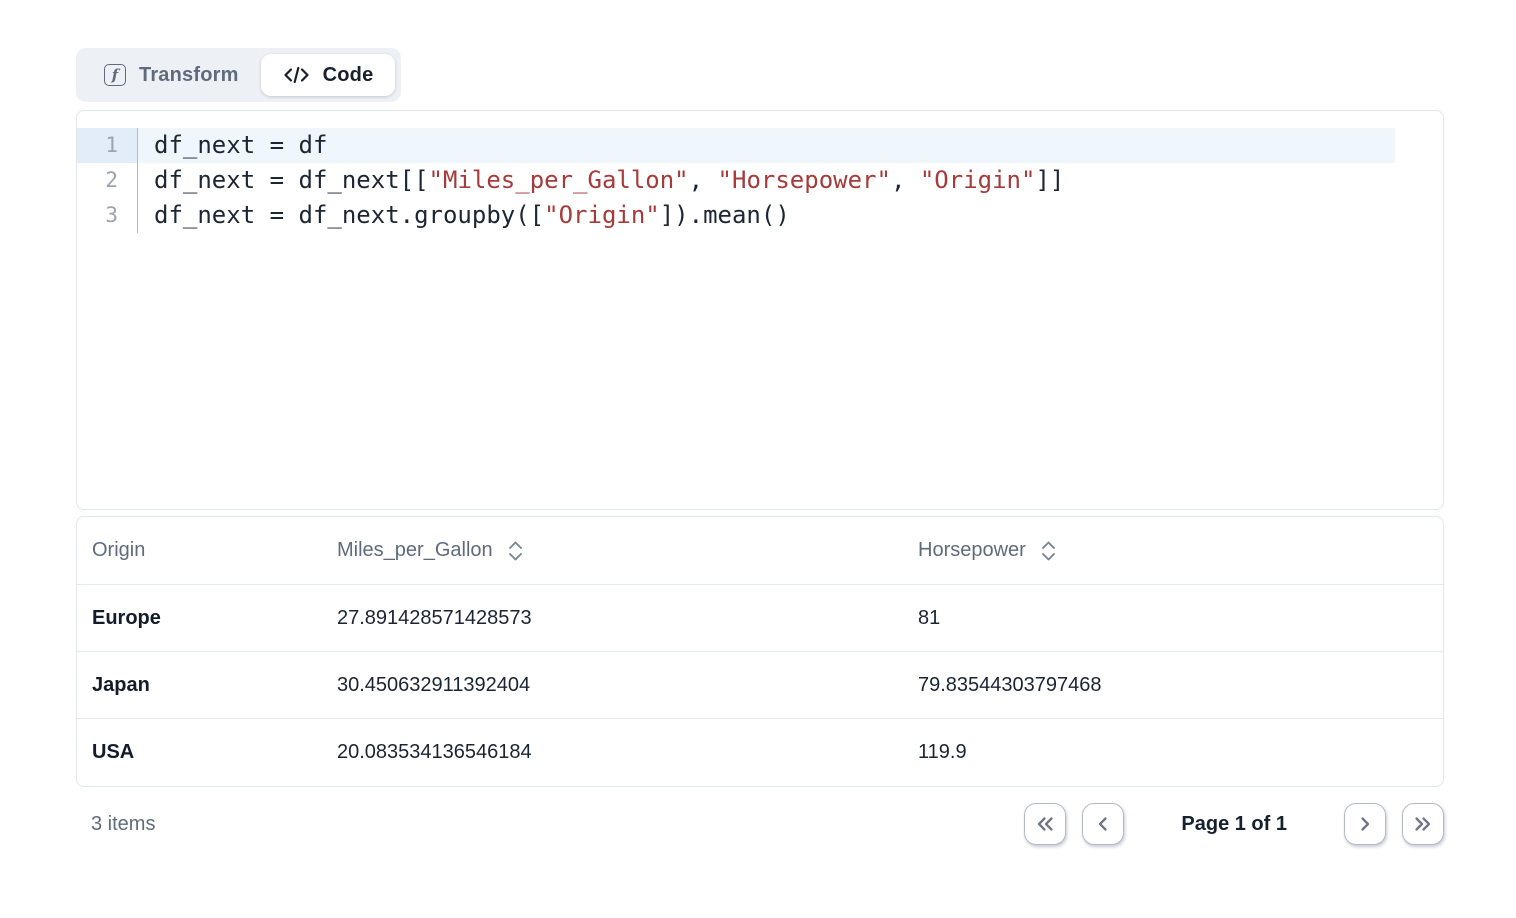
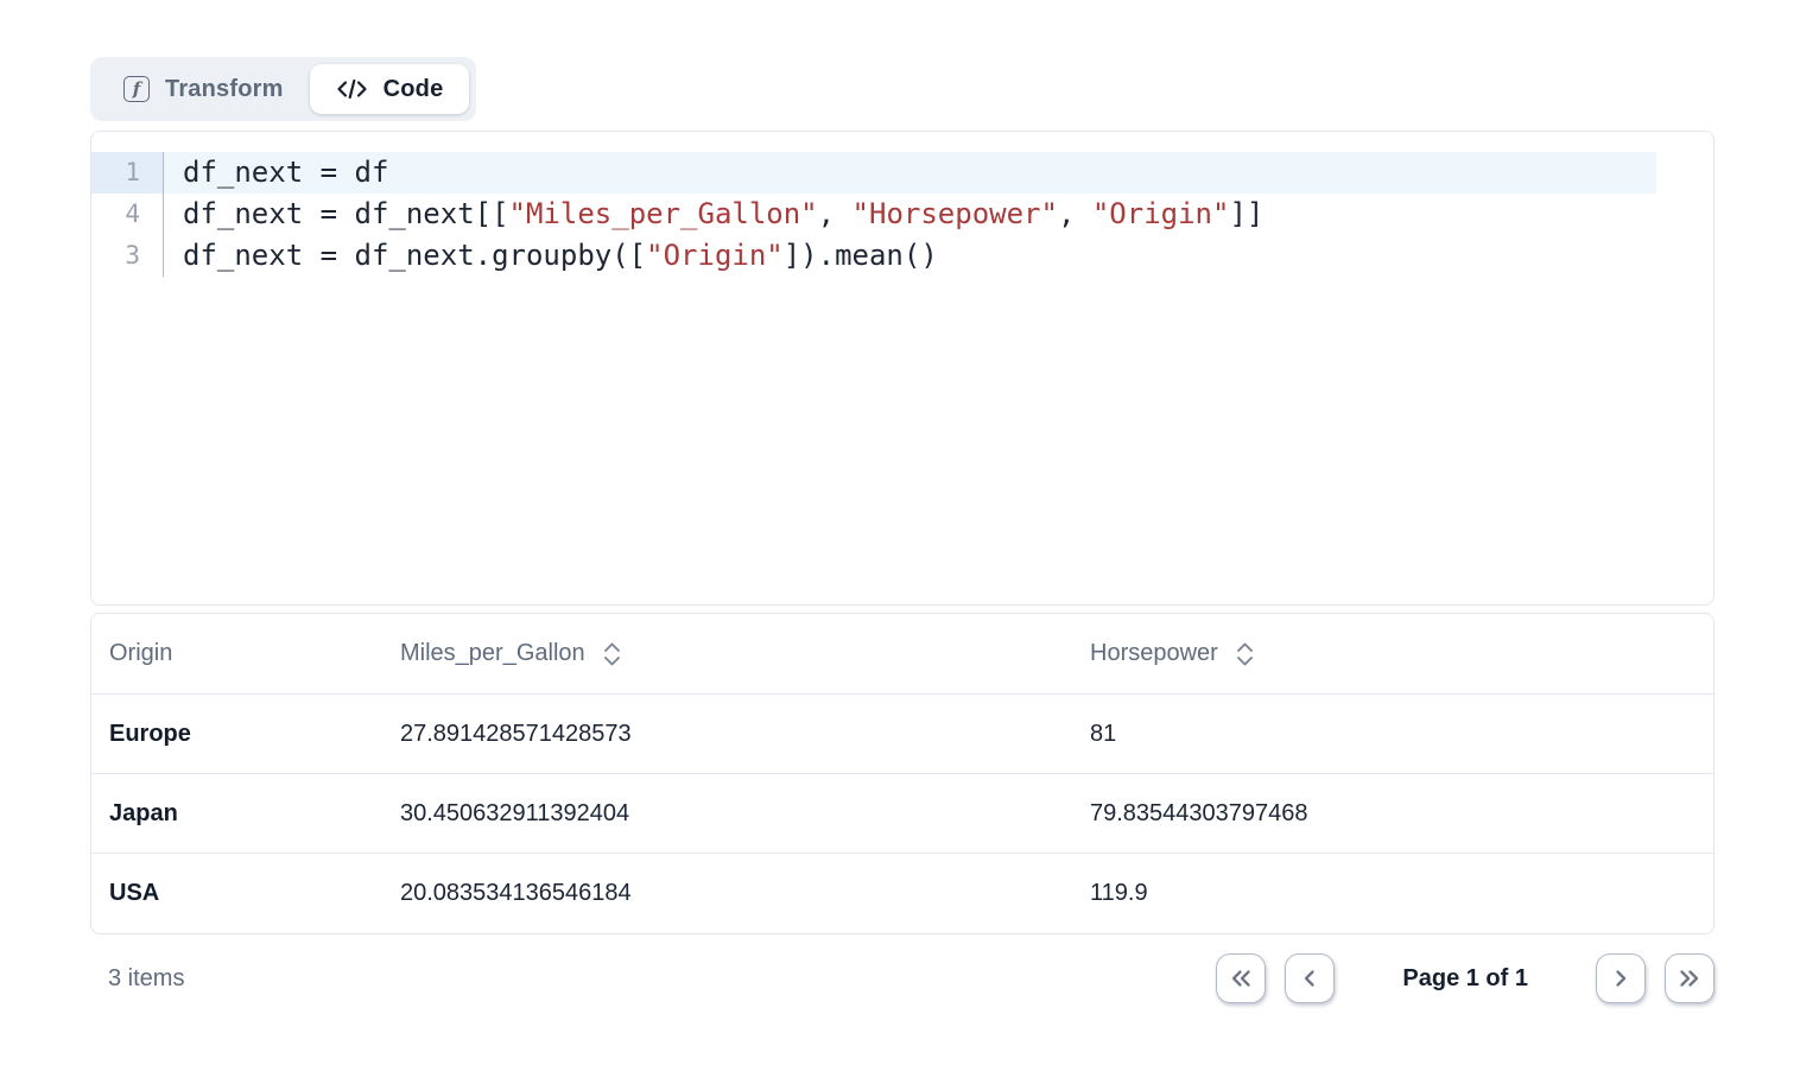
  f
  Transform
  Code
  1
  df_next = df
- 2
+ 4
  df_next = df_next[["Miles_per_Gallon", "Horsepower", "Origin"]]
  3
  df_next = df_next.groupby(["Origin"]).mean()
  Origin
  Miles_per_Gallon
  Horsepower
  Europe
  27.891428571428573
  81
  Japan
  30.450632911392404
  79.83544303797468
  USA
  20.083534136546184
  119.9
  3 items
  Page 1 of 1
